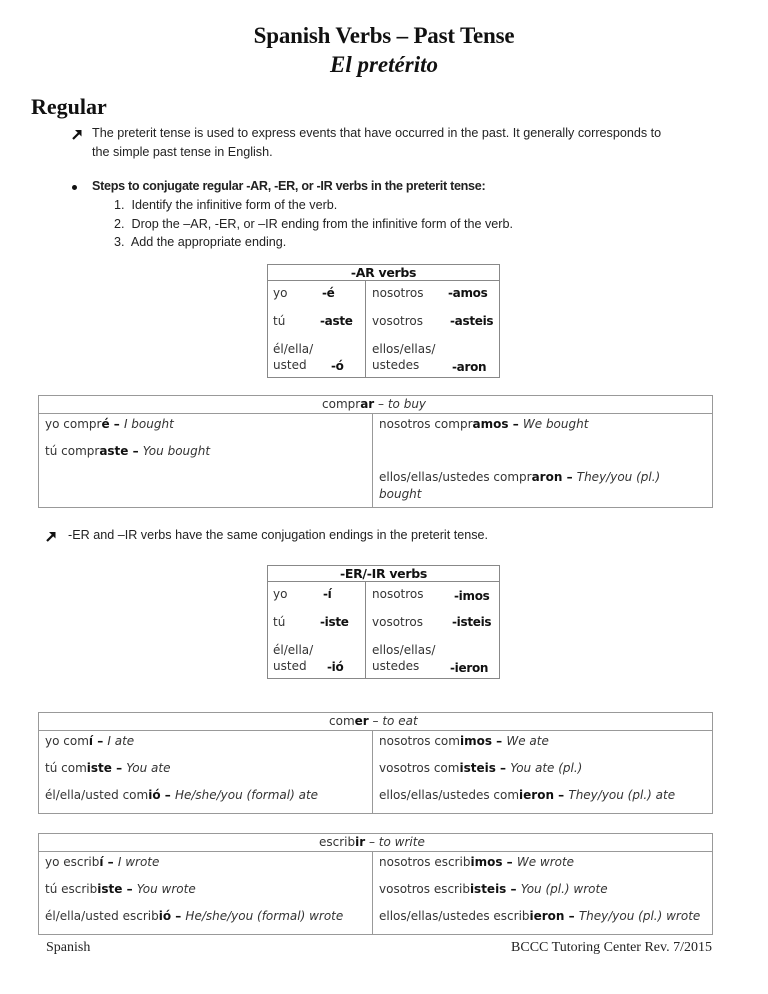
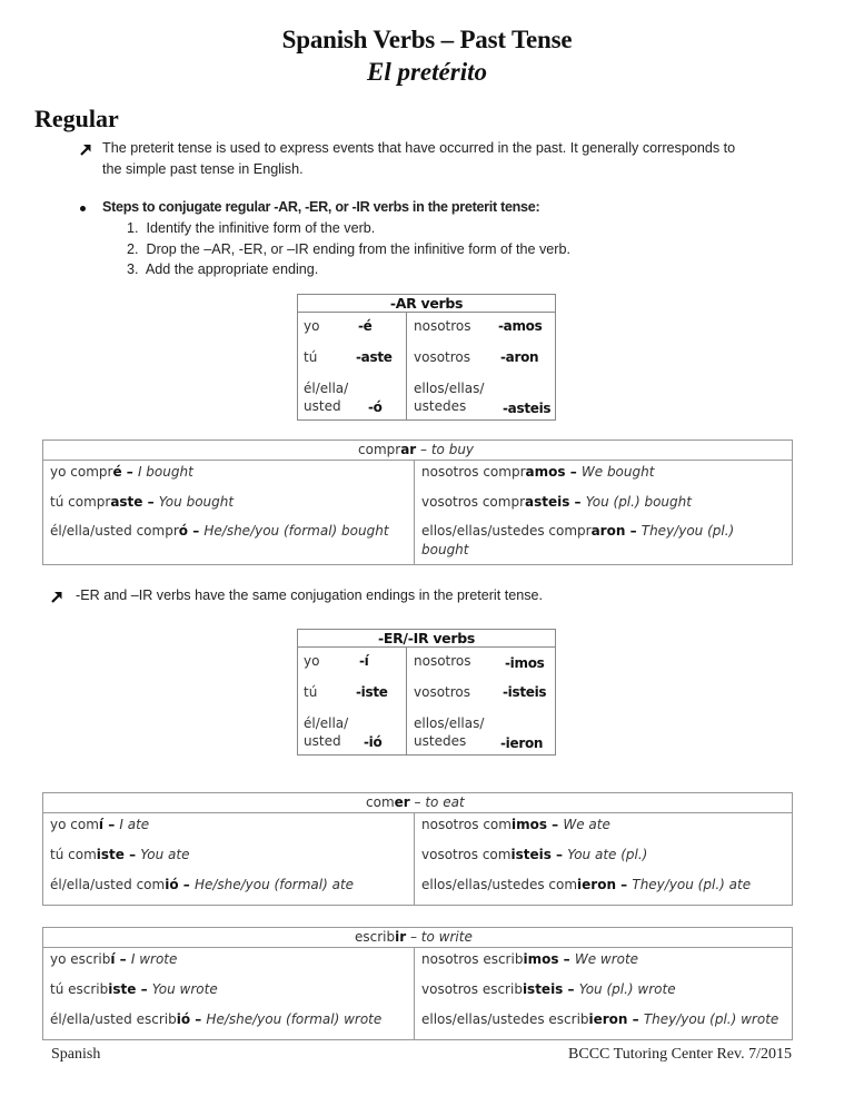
  Spanish Verbs – Past Tense
  El pretérito
  Regular
  The preterit tense is used to express events that have occurred in the past. It generally corresponds to
  the simple past tense in English.
  Steps to conjugate regular -AR, -ER, or -IR verbs in the preterit tense:
  1. Identify the infinitive form of the verb.
  2. Drop the –AR, -ER, or –IR ending from the infinitive form of the verb.
  3. Add the appropriate ending.
  -AR verbs
  yo
  -é
  nosotros
  -amos
  tú
  -aste
  vosotros
- -asteis
+ -aron
  él/ella/
  usted
  -ó
  ellos/ellas/
  ustedes
- -aron
+ -asteis
  comprar – to buy
  yo compré – I bought
  tú compraste – You bought
+ él/ella/usted compró – He/she/you (formal) bought
  nosotros compramos – We bought
+ vosotros comprasteis – You (pl.) bought
  ellos/ellas/ustedes compraron – They/you (pl.)
  bought
  -ER and –IR verbs have the same conjugation endings in the preterit tense.
  -ER/-IR verbs
  yo
  -í
  nosotros
  -imos
  tú
  -iste
  vosotros
  -isteis
  él/ella/
  usted
  -ió
  ellos/ellas/
  ustedes
  -ieron
  comer – to eat
  yo comí – I ate
  tú comiste – You ate
  él/ella/usted comió – He/she/you (formal) ate
  nosotros comimos – We ate
  vosotros comisteis – You ate (pl.)
  ellos/ellas/ustedes comieron – They/you (pl.) ate
  escribir – to write
  yo escribí – I wrote
  tú escribiste – You wrote
  él/ella/usted escribió – He/she/you (formal) wrote
  nosotros escribimos – We wrote
  vosotros escribisteis – You (pl.) wrote
  ellos/ellas/ustedes escribieron – They/you (pl.) wrote
  Spanish
  BCCC Tutoring Center Rev. 7/2015
